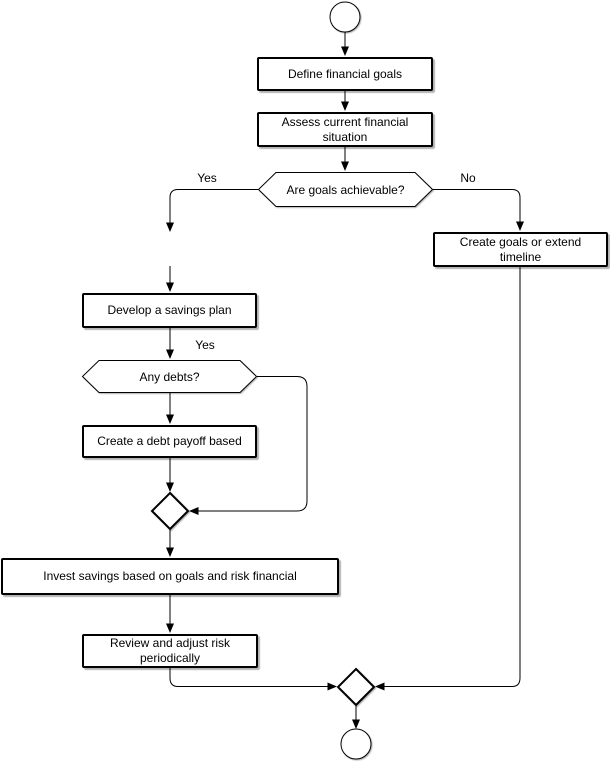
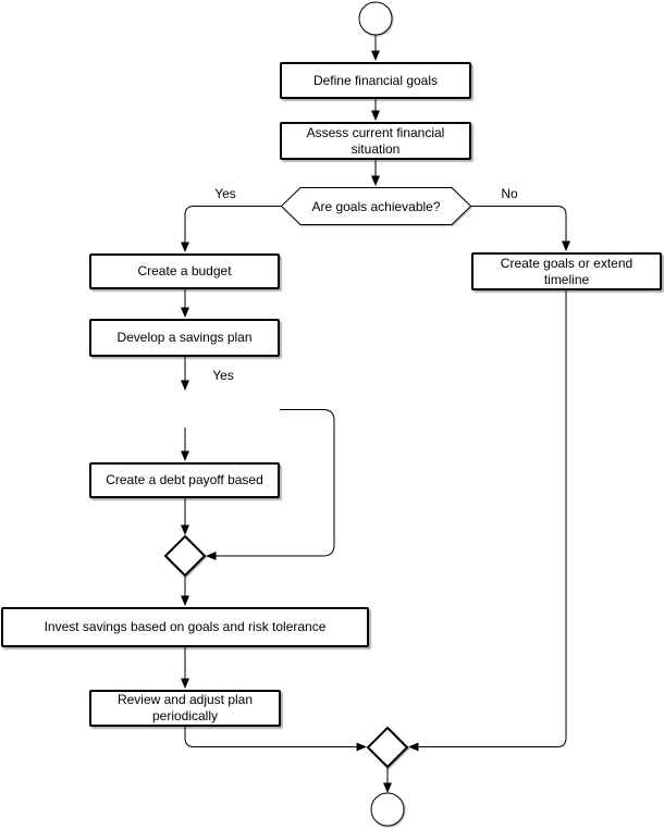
  Define financial goals
  Assess current financial situation
+ Create a budget
  Create goals or extend timeline
  Develop a savings plan
  Create a debt payoff based
- Invest savings based on goals and risk financial
+ Invest savings based on goals and risk tolerance
- Review and adjust risk periodically
+ Review and adjust plan periodically
  Are goals achievable?
- Any debts?
  Yes
  No
  Yes
